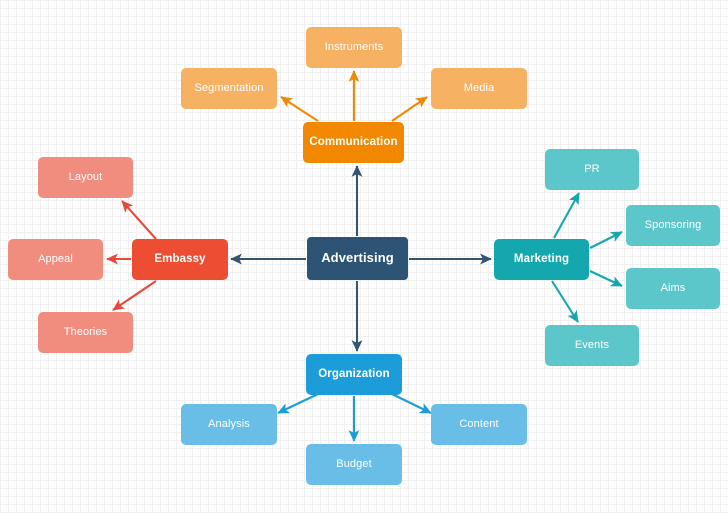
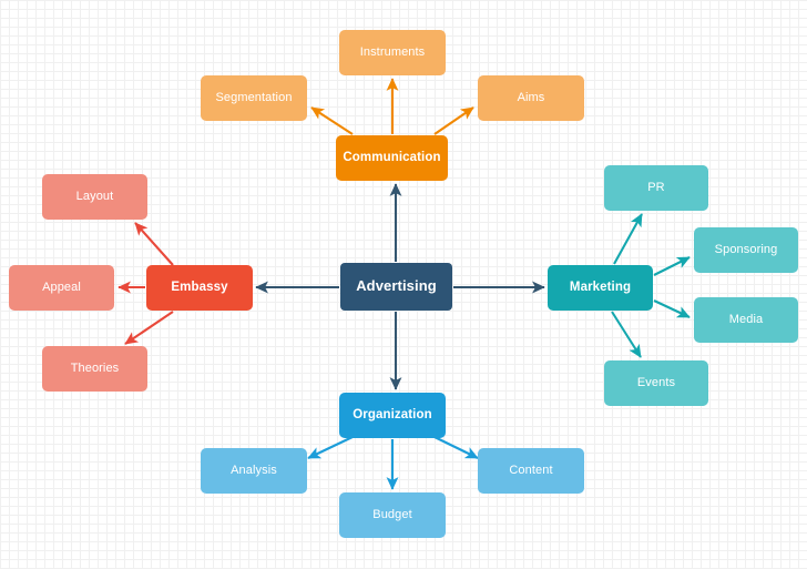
  Advertising
  Communication
  Segmentation
  Instruments
- Media
+ Aims
  Embassy
  Layout
  Appeal
  Theories
  Marketing
  PR
  Sponsoring
- Aims
+ Media
  Events
  Organization
  Analysis
  Budget
  Content
